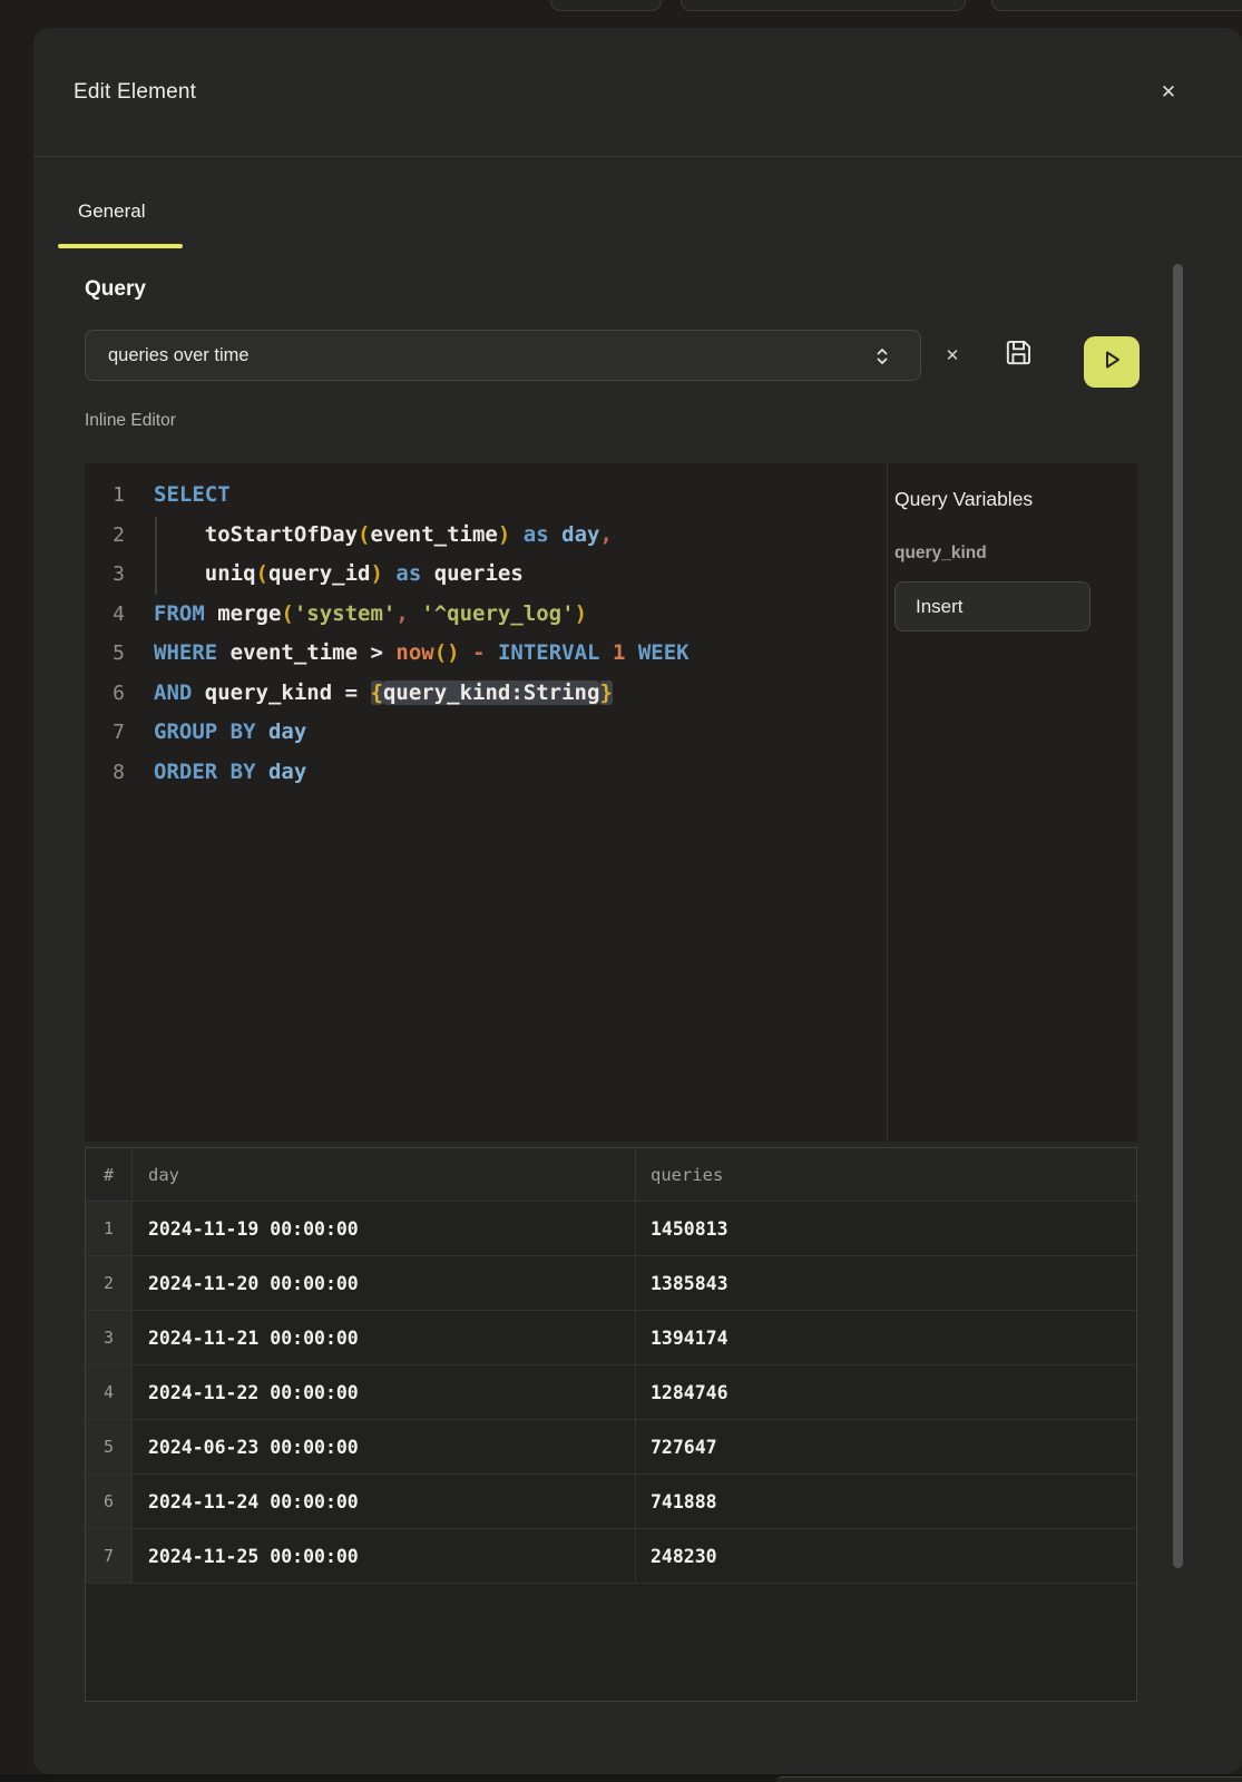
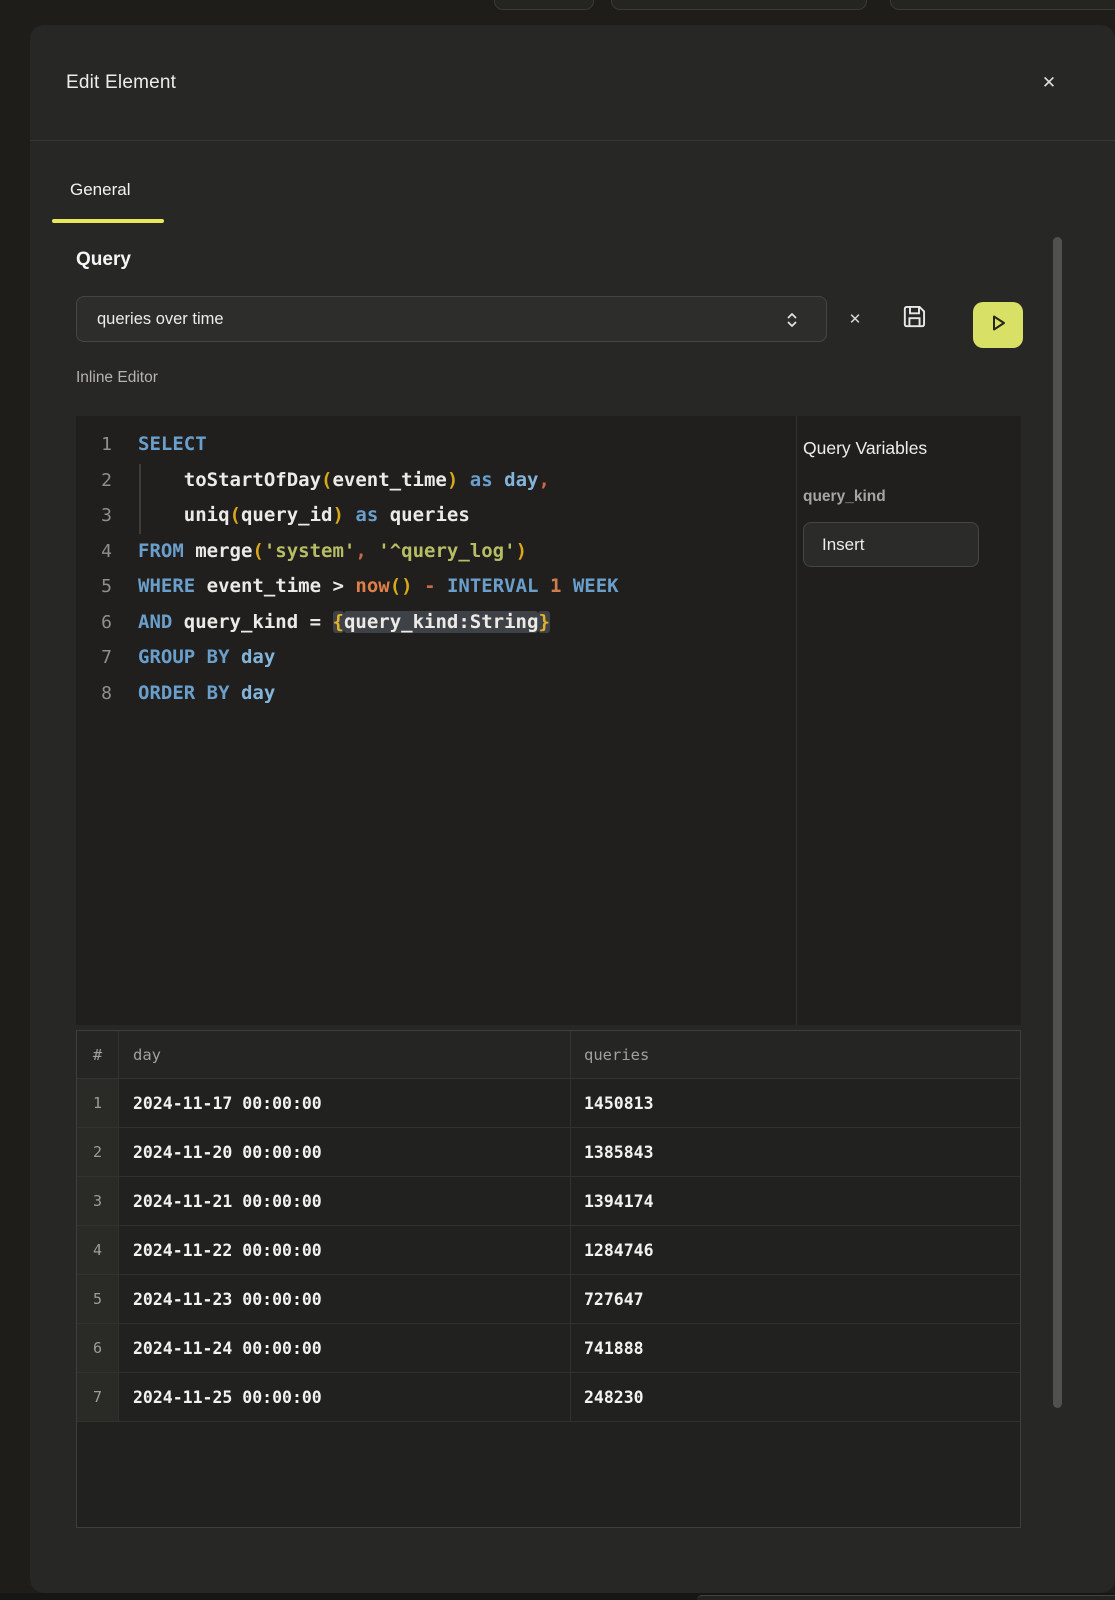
  Edit Element
  ✕
  General
  Query
  queries over time
  ✕
  Inline Editor
  1
  2
  3
  4
  5
  6
  7
  8
  SELECT
  toStartOfDay(event_time) as day,
  uniq(query_id) as queries
  FROM merge('system', '^query_log')
  WHERE event_time > now() - INTERVAL 1 WEEK
  AND query_kind = {query_kind:String}
  GROUP BY day
  ORDER BY day
  Query Variables
  query_kind
  Insert
  #
  day
  queries
  1
- 2024-11-19 00:00:00
+ 2024-11-17 00:00:00
  1450813
  2
  2024-11-20 00:00:00
  1385843
  3
  2024-11-21 00:00:00
  1394174
  4
  2024-11-22 00:00:00
  1284746
  5
- 2024-06-23 00:00:00
+ 2024-11-23 00:00:00
  727647
  6
  2024-11-24 00:00:00
  741888
  7
  2024-11-25 00:00:00
  248230
